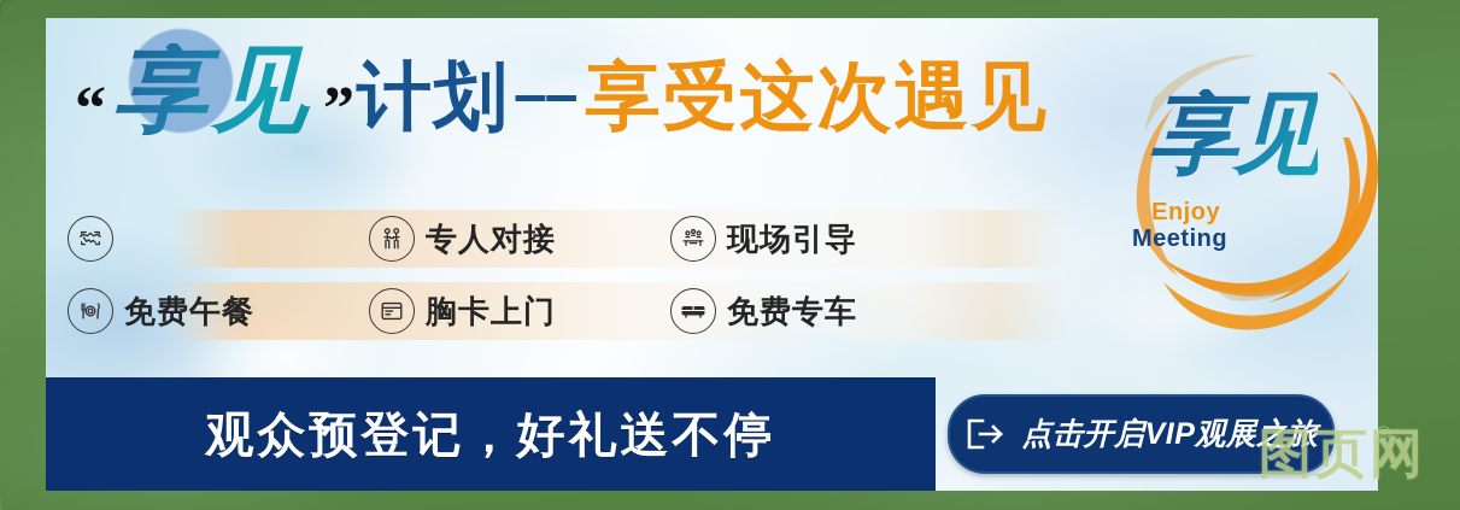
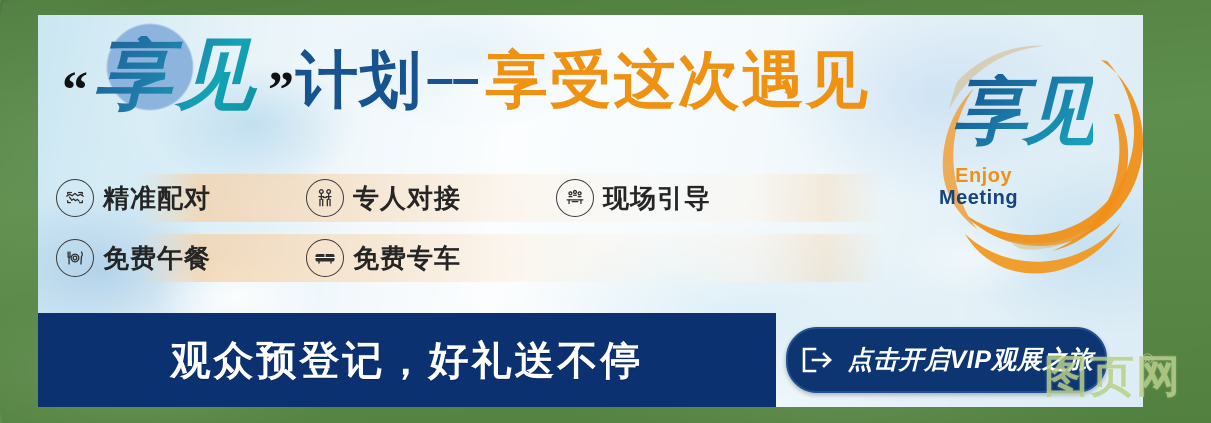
  “
  享见
  ”
  计划
  ––
  享受这次遇见
+ 精准配对
  专人对接
  现场引导
  免费午餐
- 胸卡上门
  免费专车
  享见
  Enjoy
  Meeting
  观众预登记，好礼送不停
  点击开启VIP观展之旅
  图页网
  ®
